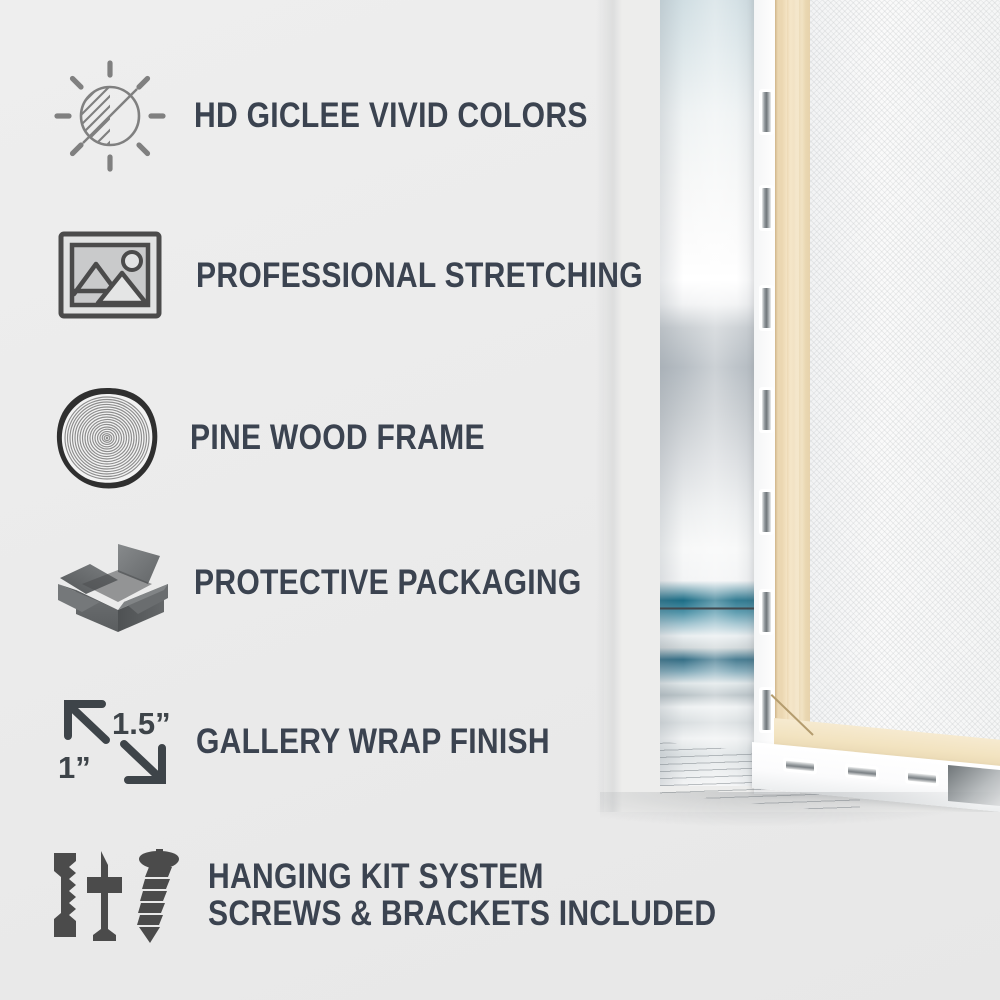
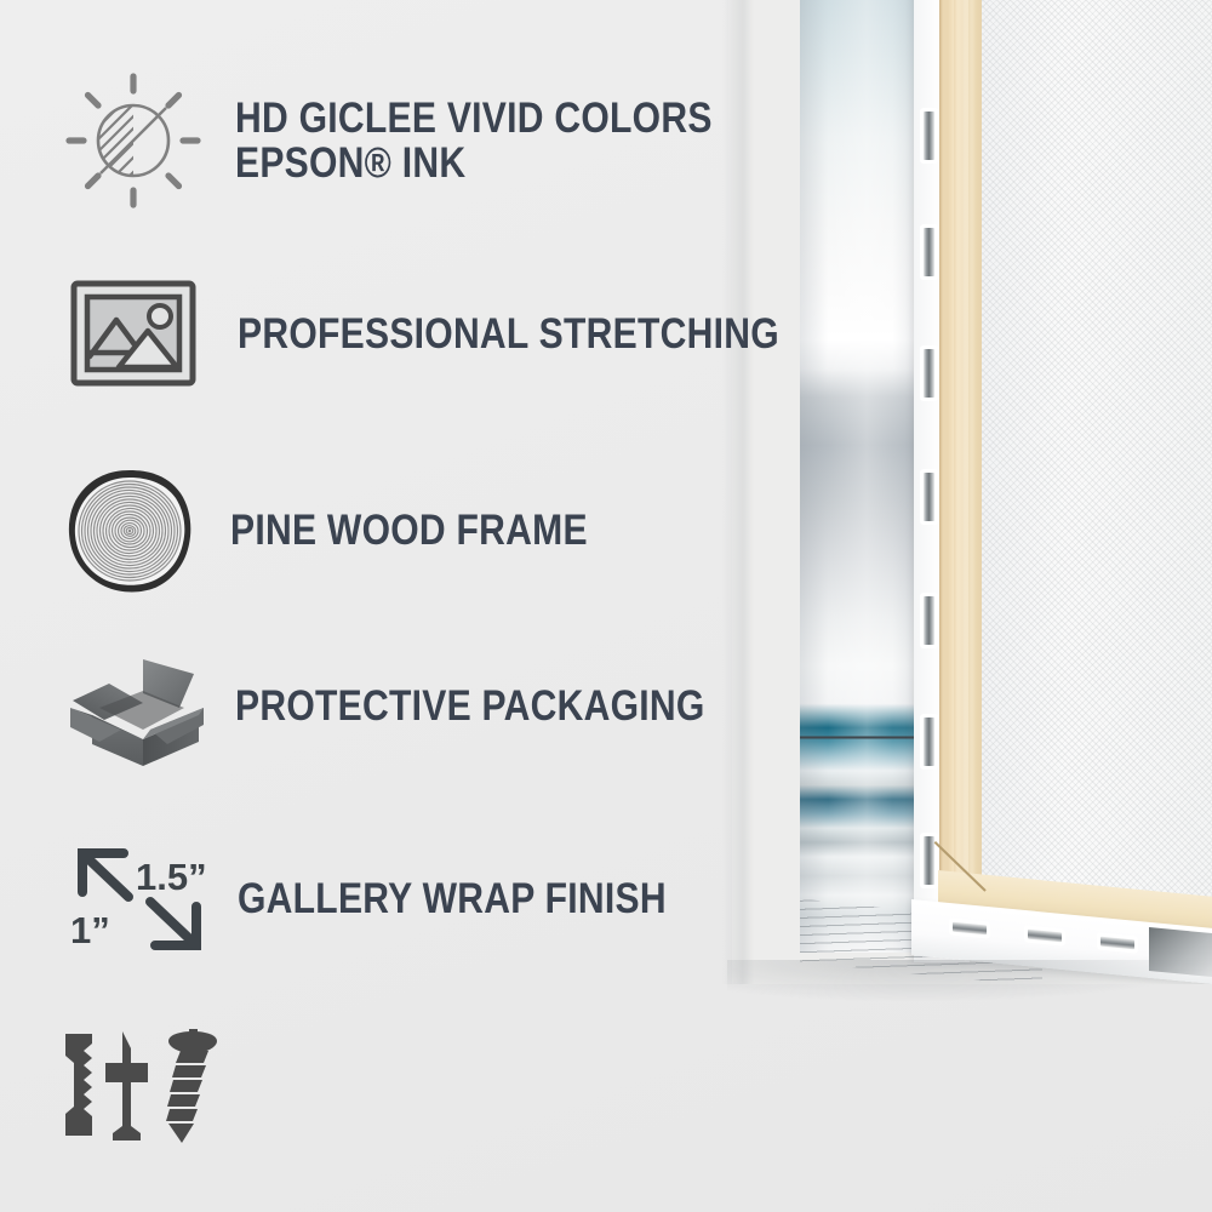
  HD GICLEE VIVID COLORS
+ EPSON® INK
  PROFESSIONAL STRETCHING
  PINE WOOD FRAME
  PROTECTIVE PACKAGING
  1.5”
  1”
  GALLERY WRAP FINISH
- HANGING KIT SYSTEM
- SCREWS & BRACKETS INCLUDED
